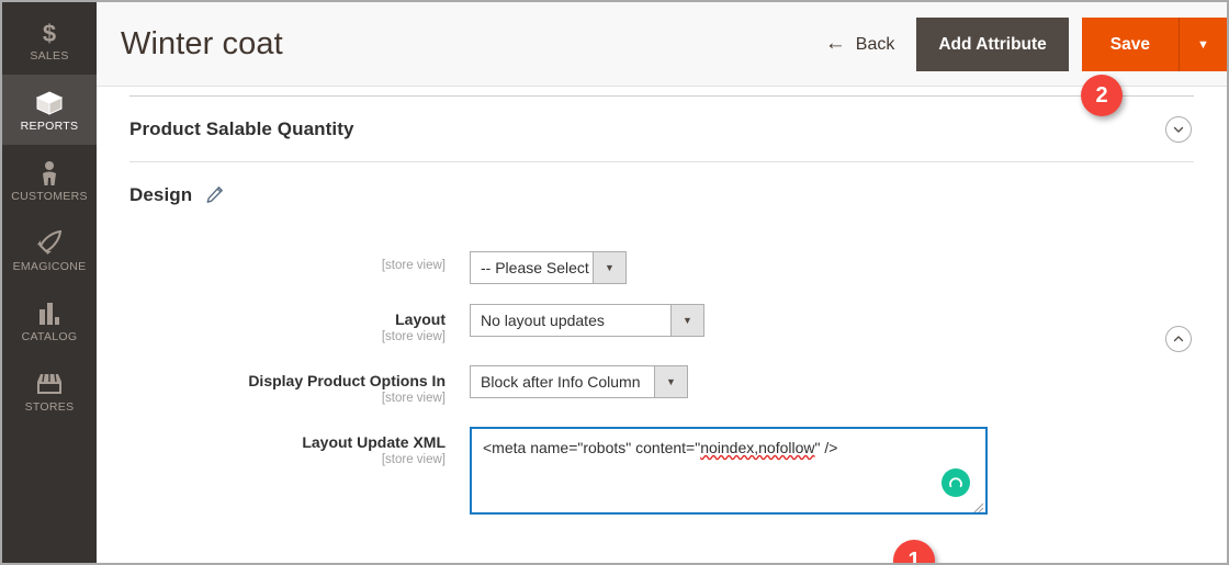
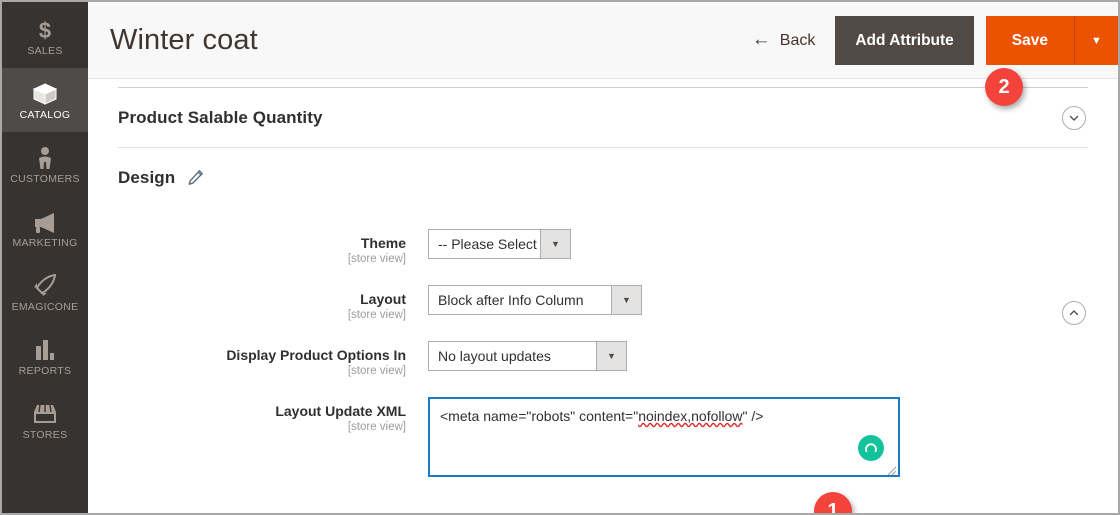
  $
  SALES
- REPORTS
+ CATALOG
  CUSTOMERS
+ MARKETING
  EMAGICONE
- CATALOG
+ REPORTS
  STORES
  Winter coat
  ←
  Back
  Add Attribute
  Save
  ▼
  Product Salable Quantity
  Design
+ Theme
  [store view]
  -- Please Select
  ▼
  Layout
  [store view]
- No layout updates
+ Block after Info Column
  ▼
  Display Product Options In
  [store view]
- Block after Info Column
+ No layout updates
  ▼
  Layout Update XML
  [store view]
  <meta name="robots" content="noindex,nofollow" />
  1
  2
